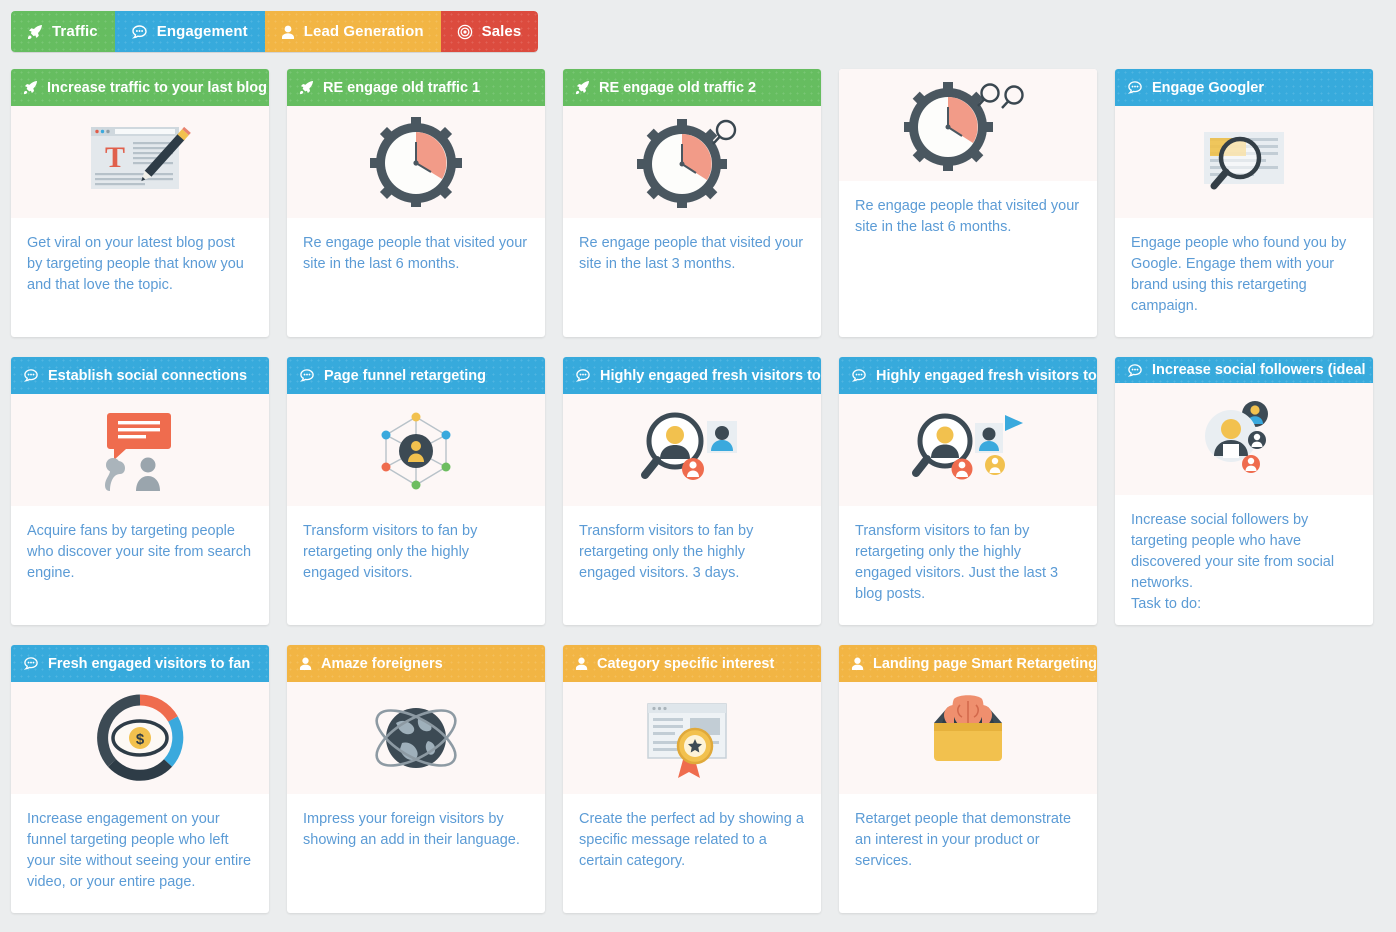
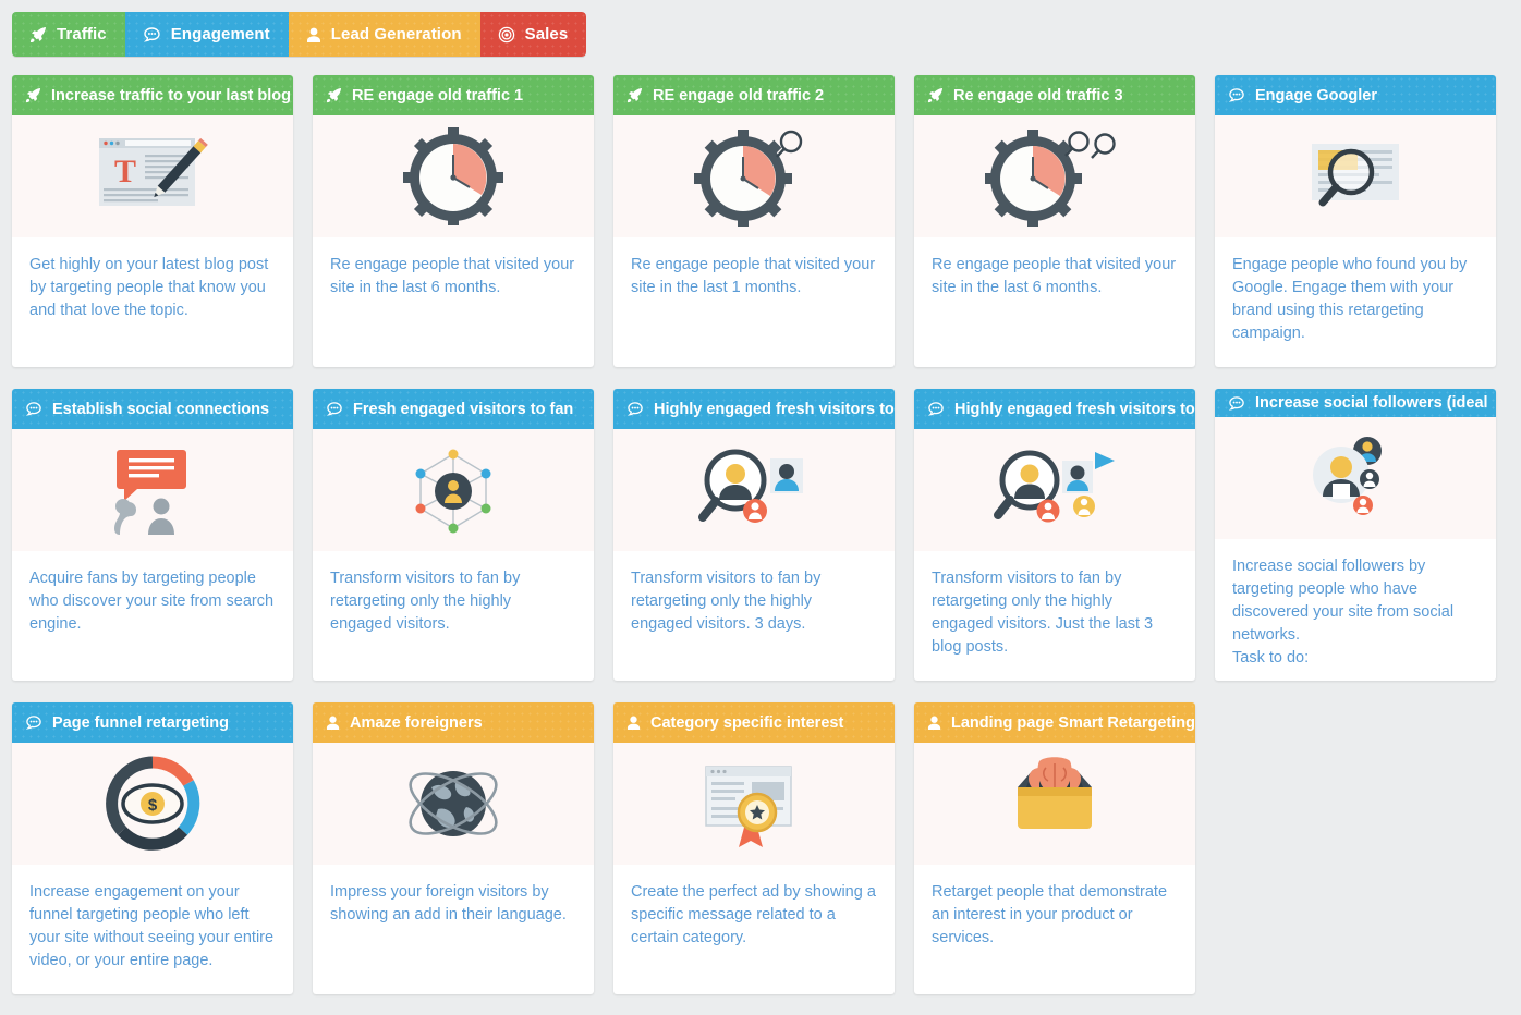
  Traffic
  Engagement
  Lead Generation
  Sales
  Increase traffic to your last blog
  T
- Get viral on your latest blog post by targeting people that know you and that love the topic.
+ Get highly on your latest blog post by targeting people that know you and that love the topic.
  RE engage old traffic 1
  Re engage people that visited your site in the last 6 months.
  RE engage old traffic 2
- Re engage people that visited your site in the last 3 months.
+ Re engage people that visited your site in the last 1 months.
+ Re engage old traffic 3
  Re engage people that visited your site in the last 6 months.
  Engage Googler
  Engage people who found you by Google. Engage them with your brand using this retargeting campaign.
  Establish social connections
  Acquire fans by targeting people who discover your site from search engine.
- Page funnel retargeting
+ Fresh engaged visitors to fan
  Transform visitors to fan by retargeting only the highly engaged visitors.
  Highly engaged fresh visitors to
  Transform visitors to fan by retargeting only the highly engaged visitors. 3 days.
  Highly engaged fresh visitors to
  Transform visitors to fan by retargeting only the highly engaged visitors. Just the last 3 blog posts.
  Increase social followers (ideal
  Increase social followers by targeting people who have discovered your site from social networks.
  Task to do:
- Fresh engaged visitors to fan
+ Page funnel retargeting
  $
  Increase engagement on your funnel targeting people who left your site without seeing your entire video, or your entire page.
  Amaze foreigners
  Impress your foreign visitors by showing an add in their language.
  Category specific interest
  Create the perfect ad by showing a specific message related to a certain category.
  Landing page Smart Retargeting
  Retarget people that demonstrate an interest in your product or services.
